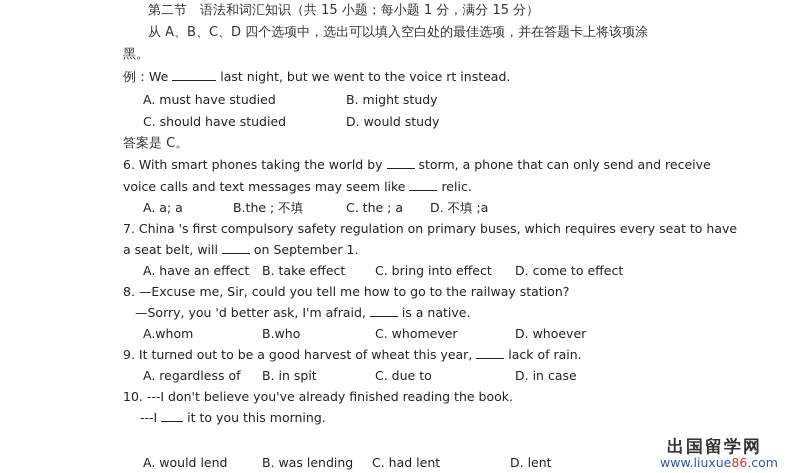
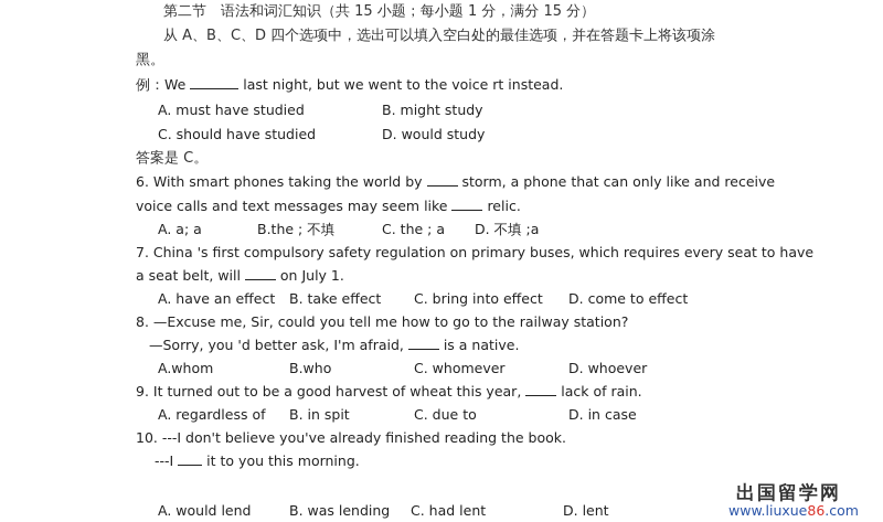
  第二节 语法和词汇知识（共 15 小题；每小题 1 分，满分 15 分）
  从 A、B、C、D 四个选项中，选出可以填入空白处的最佳选项，并在答题卡上将该项涂
  黑。
  例：We last night, but we went to the voice rt instead.
  A. must have studied
  B. might study
  C. should have studied
  D. would study
  答案是 C。
- 6. With smart phones taking the world by storm, a phone that can only send and receive
+ 6. With smart phones taking the world by storm, a phone that can only like and receive
  voice calls and text messages may seem like relic.
  A. a; a
  B.the ; 不填
  C. the ; a
  D. 不填 ;a
  7. China 's first compulsory safety regulation on primary buses, which requires every seat to have
- a seat belt, will on September 1.
+ a seat belt, will on July 1.
  A. have an effect
  B. take effect
  C. bring into effect
  D. come to effect
  8. —Excuse me, Sir, could you tell me how to go to the railway station?
  —Sorry, you 'd better ask, I'm afraid, is a native.
  A.whom
  B.who
  C. whomever
  D. whoever
  9. It turned out to be a good harvest of wheat this year, lack of rain.
  A. regardless of
  B. in spit
  C. due to
  D. in case
  10. ---I don't believe you've already finished reading the book.
  ---I it to you this morning.
  A. would lend
  B. was lending
  C. had lent
  D. lent
  出国留学网
  www.liuxue86.com
